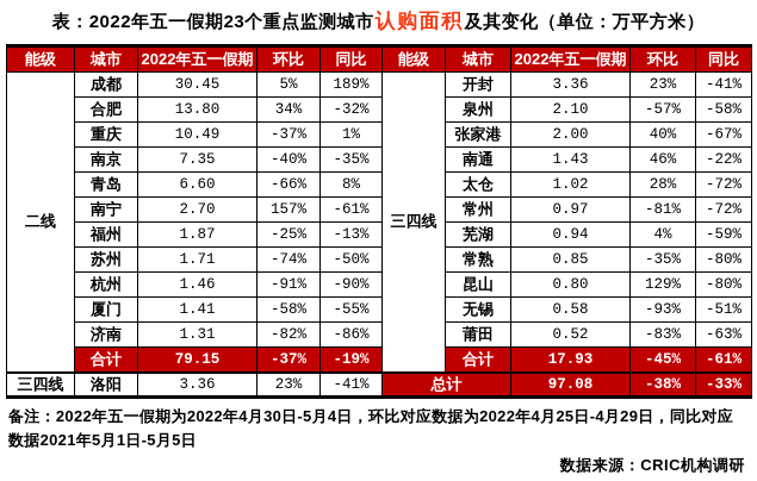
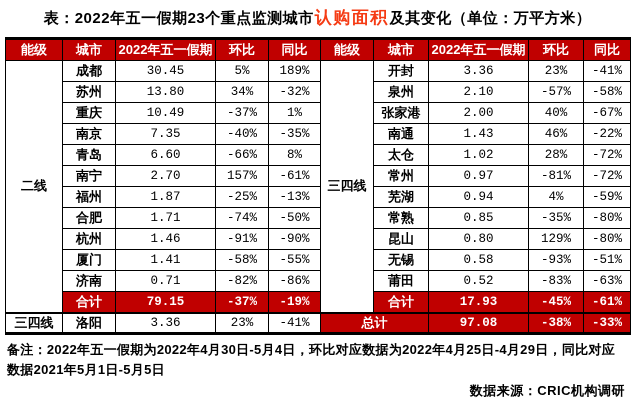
  表：2022年五一假期23个重点监测城市认购面积及其变化（单位：万平方米）
  能级	城市	2022年五一假期	环比	同比	能级	城市	2022年五一假期	环比	同比
  二线	成都	30.45	5%	189%	三四线	开封	3.36	23%	-41%
- 合肥	13.80	34%	-32%	泉州	2.10	-57%	-58%
+ 苏州	13.80	34%	-32%	泉州	2.10	-57%	-58%
  重庆	10.49	-37%	1%	张家港	2.00	40%	-67%
  南京	7.35	-40%	-35%	南通	1.43	46%	-22%
  青岛	6.60	-66%	8%	太仓	1.02	28%	-72%
  南宁	2.70	157%	-61%	常州	0.97	-81%	-72%
  福州	1.87	-25%	-13%	芜湖	0.94	4%	-59%
- 苏州	1.71	-74%	-50%	常熟	0.85	-35%	-80%
+ 合肥	1.71	-74%	-50%	常熟	0.85	-35%	-80%
  杭州	1.46	-91%	-90%	昆山	0.80	129%	-80%
  厦门	1.41	-58%	-55%	无锡	0.58	-93%	-51%
- 济南	1.31	-82%	-86%	莆田	0.52	-83%	-63%
+ 济南	0.71	-82%	-86%	莆田	0.52	-83%	-63%
  合计	79.15	-37%	-19%	合计	17.93	-45%	-61%
  三四线	洛阳	3.36	23%	-41%	总计	97.08	-38%	-33%
  备注：2022年五一假期为2022年4月30日-5月4日，环比对应数据为2022年4月25日-4月29日，同比对应数据2021年5月1日-5月5日
  数据来源：CRIC机构调研
